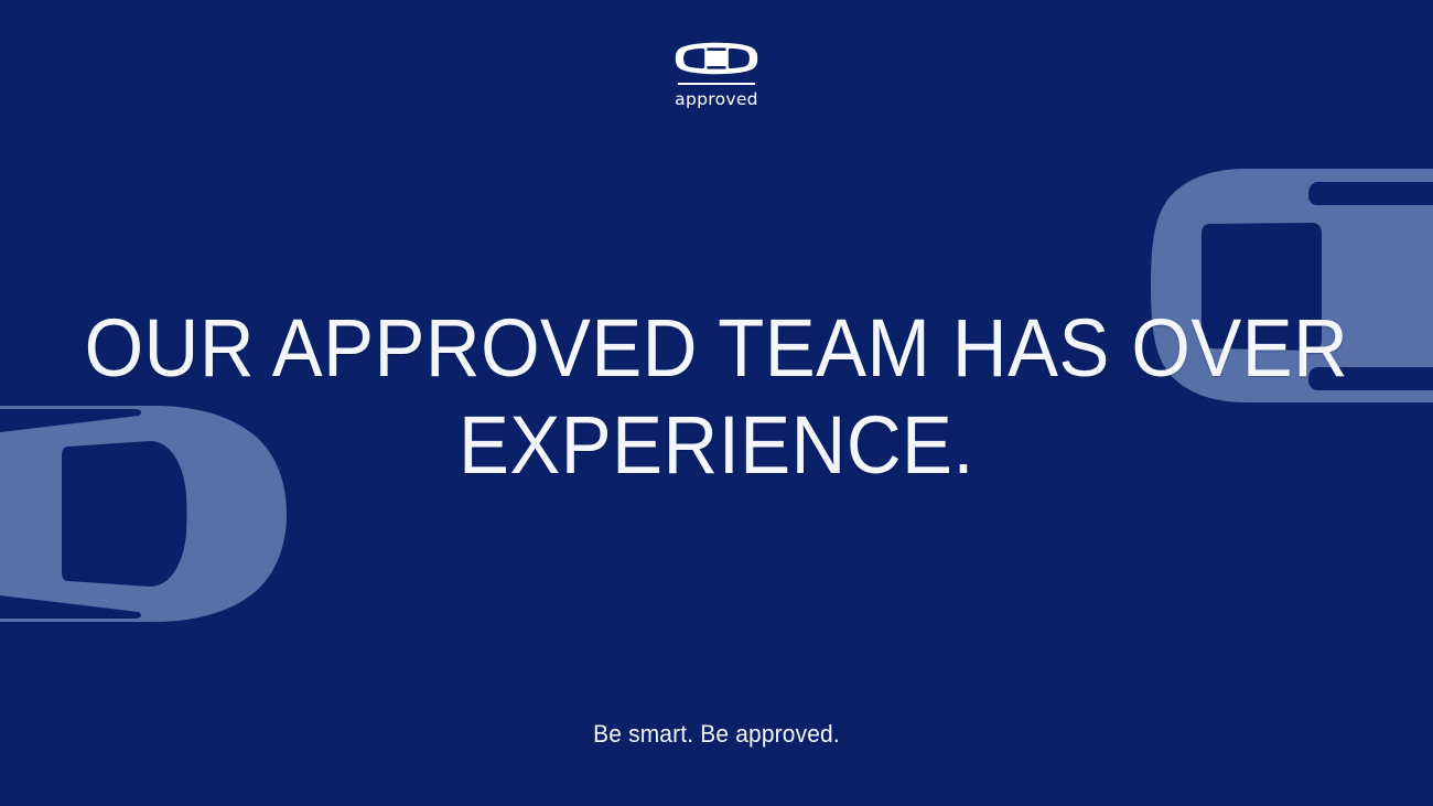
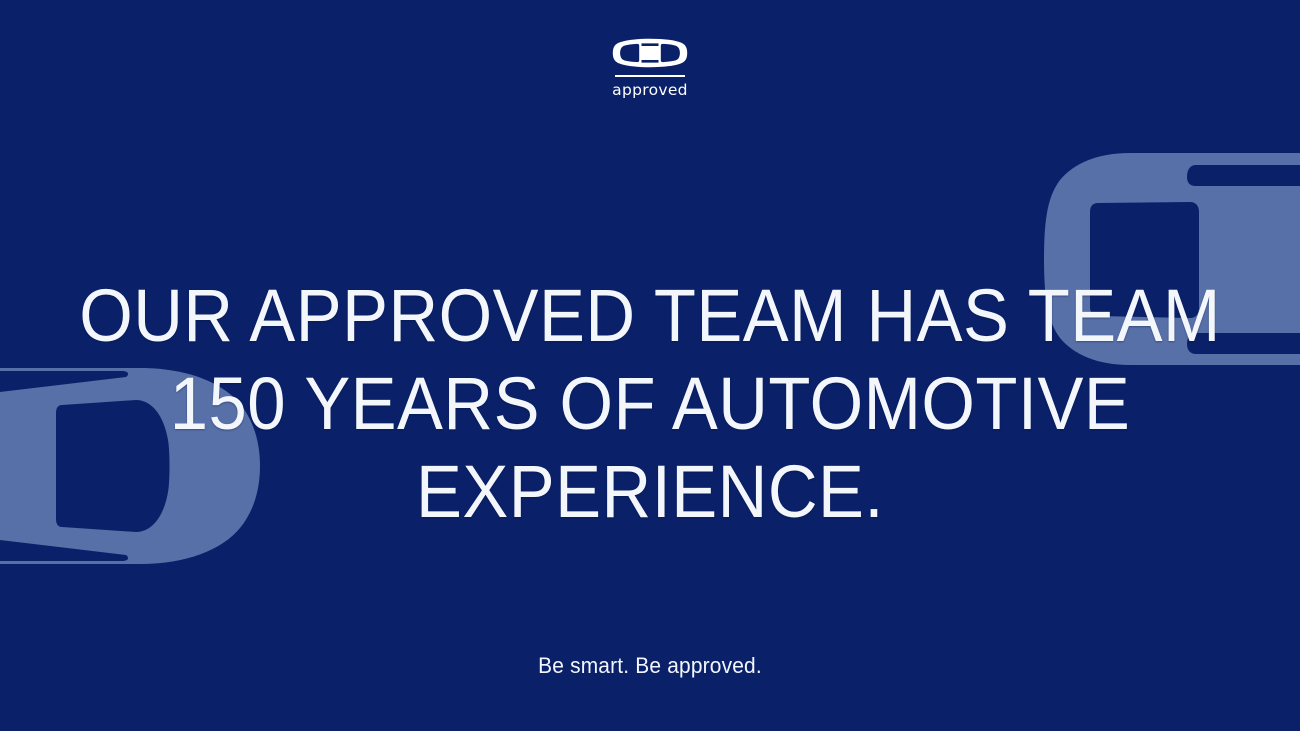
  approved
- OUR APPROVED TEAM HAS OVER
+ OUR APPROVED TEAM HAS TEAM
+ 150 YEARS OF AUTOMOTIVE
  EXPERIENCE.
  Be smart. Be approved.
